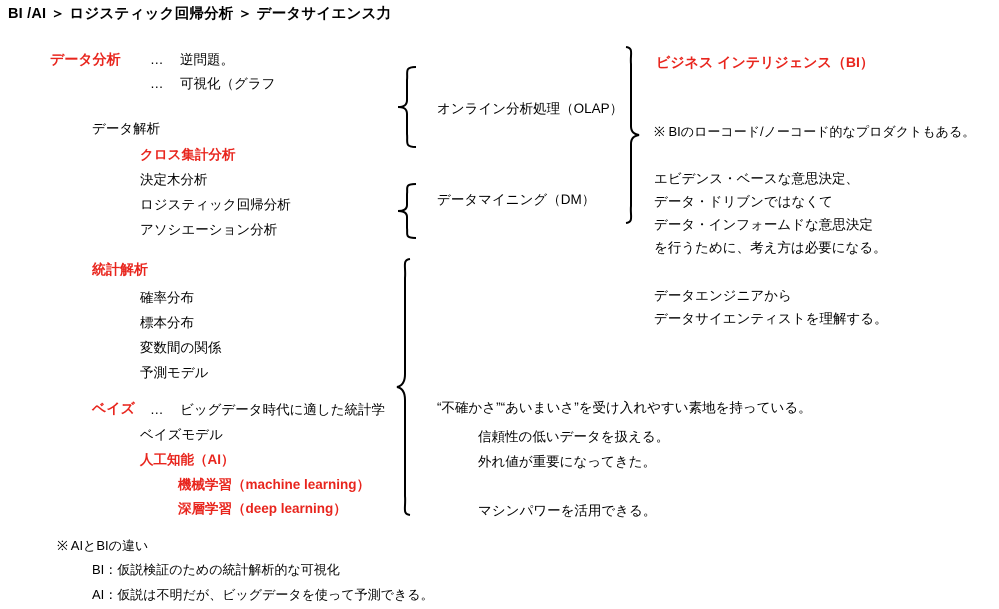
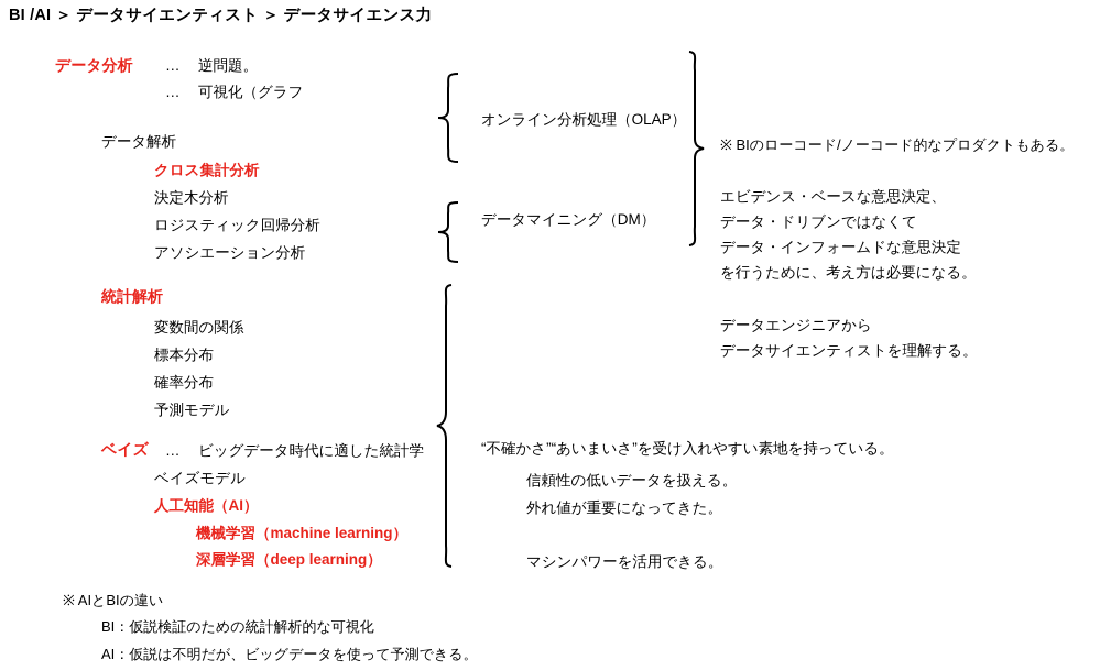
- BI /AI ＞ ロジスティック回帰分析 ＞ データサイエンス力
+ BI /AI ＞ データサイエンティスト ＞ データサイエンス力
  データ分析
  …
  逆問題。
  …
  可視化（グラフ
  データ解析
  クロス集計分析
  決定木分析
  ロジスティック回帰分析
  アソシエーション分析
  統計解析
- 確率分布
+ 変数間の関係
  標本分布
- 変数間の関係
+ 確率分布
  予測モデル
  ベイズ
  …
  ビッグデータ時代に適した統計学
  ベイズモデル
  人工知能（AI）
  機械学習（machine learning）
  深層学習（deep learning）
  オンライン分析処理（OLAP）
  データマイニング（DM）
  “不確かさ”“あいまいさ”を受け入れやすい素地を持っている。
  信頼性の低いデータを扱える。
  外れ値が重要になってきた。
  マシンパワーを活用できる。
- ビジネス インテリジェンス（BI）
  ※ BIのローコード/ノーコード的なプロダクトもある。
  エビデンス・ベースな意思決定、
  データ・ドリブンではなくて
  データ・インフォームドな意思決定
  を行うために、考え方は必要になる。
  データエンジニアから
  データサイエンティストを理解する。
  ※ AIとBIの違い
  BI：仮説検証のための統計解析的な可視化
  AI：仮説は不明だが、ビッグデータを使って予測できる。
